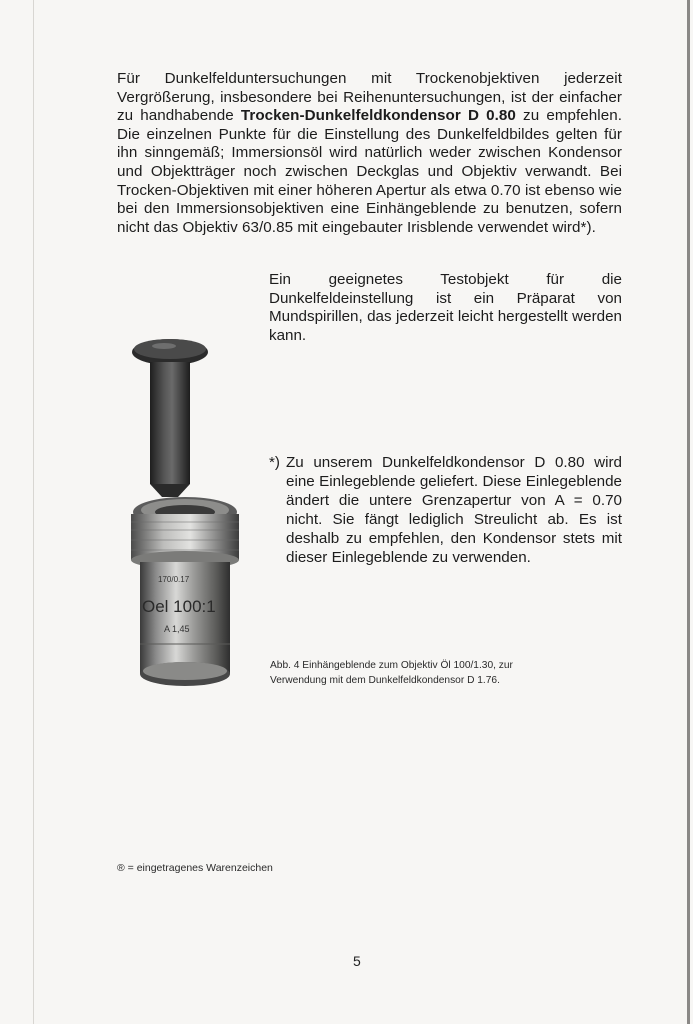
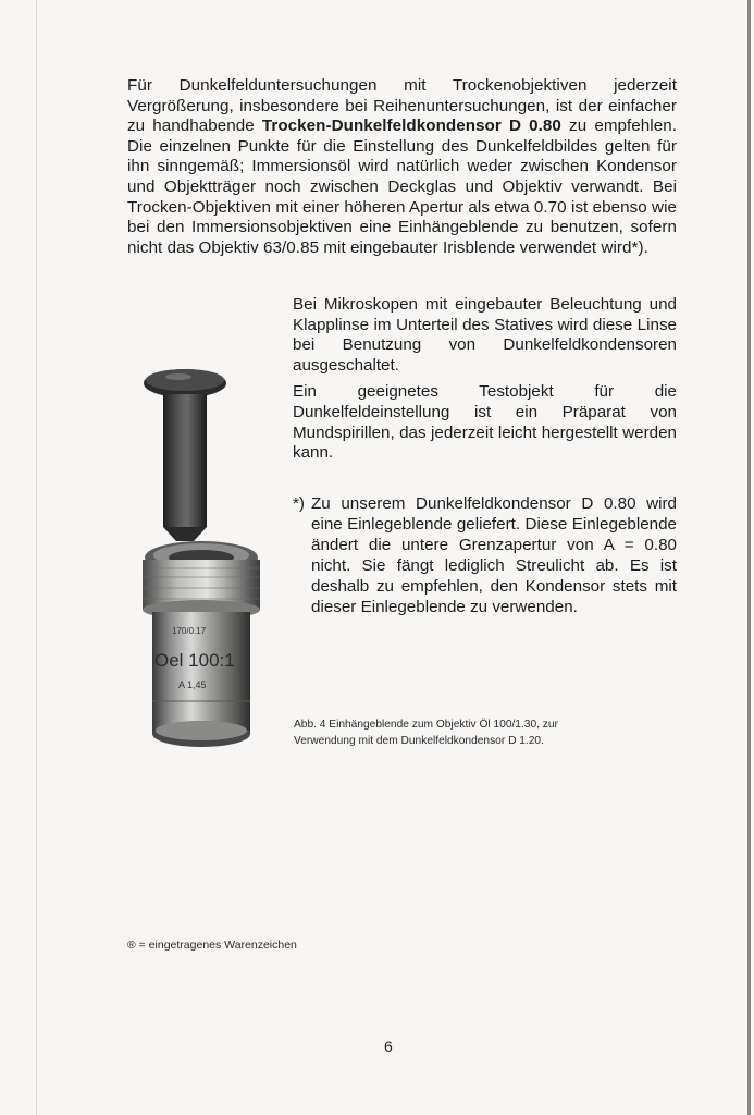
  Für Dunkelfelduntersuchungen mit Trockenobjektiven jederzeit Vergrößerung, insbesondere bei Reihenuntersuchungen, ist der einfacher zu handhabende Trocken-Dunkelfeldkondensor D 0.80 zu empfehlen. Die einzelnen Punkte für die Einstellung des Dunkelfeldbildes gelten für ihn sinngemäß; Immersionsöl wird natürlich weder zwischen Kondensor und Objektträger noch zwischen Deckglas und Objektiv verwandt. Bei Trocken-Objektiven mit einer höheren Apertur als etwa 0.70 ist ebenso wie bei den Immersionsobjektiven eine Einhängeblende zu benutzen, sofern nicht das Objektiv 63/0.85 mit eingebauter Irisblende verwendet wird*).
+ Bei Mikroskopen mit eingebauter Beleuchtung und Klapplinse im Unterteil des Statives wird diese Linse bei Benutzung von Dunkelfeldkondensoren ausgeschaltet.
  Ein geeignetes Testobjekt für die Dunkelfeldeinstellung ist ein Präparat von Mundspirillen, das jederzeit leicht hergestellt werden kann.
  *)
- Zu unserem Dunkelfeldkondensor D 0.80 wird eine Einlegeblende geliefert. Diese Einlegeblende ändert die untere Grenzapertur von A = 0.70 nicht. Sie fängt lediglich Streulicht ab. Es ist deshalb zu empfehlen, den Kondensor stets mit dieser Einlegeblende zu verwenden.
+ Zu unserem Dunkelfeldkondensor D 0.80 wird eine Einlegeblende geliefert. Diese Einlegeblende ändert die untere Grenzapertur von A = 0.80 nicht. Sie fängt lediglich Streulicht ab. Es ist deshalb zu empfehlen, den Kondensor stets mit dieser Einlegeblende zu verwenden.
  170/0.17
  Oel 100:1
  A 1,45
- Abb. 4 Einhängeblende zum Objektiv Öl 100/1.30, zur Verwendung mit dem Dunkelfeldkondensor D 1.76.
+ Abb. 4 Einhängeblende zum Objektiv Öl 100/1.30, zur Verwendung mit dem Dunkelfeldkondensor D 1.20.
  ® = eingetragenes Warenzeichen
- 5
+ 6
